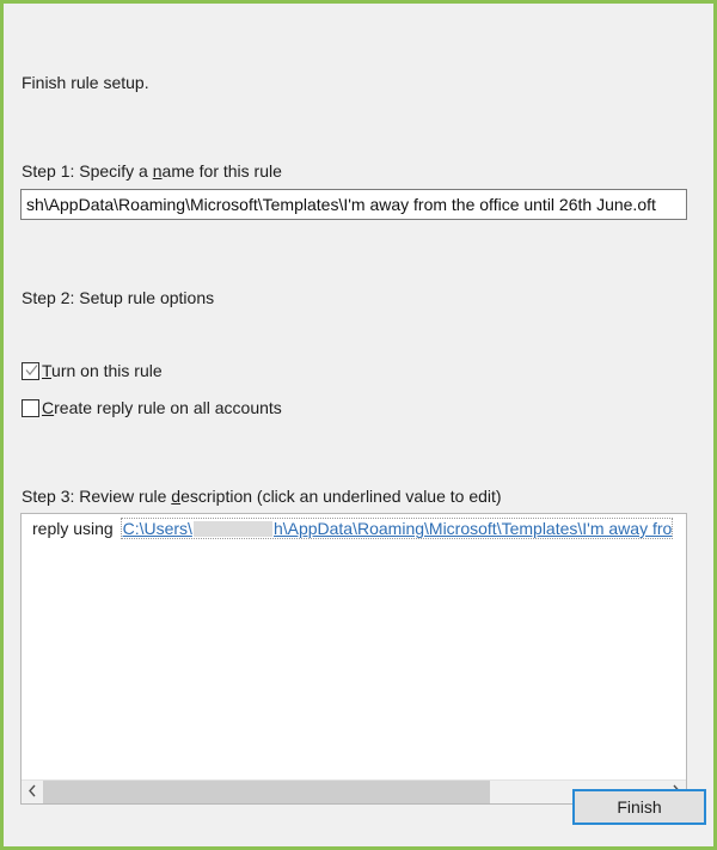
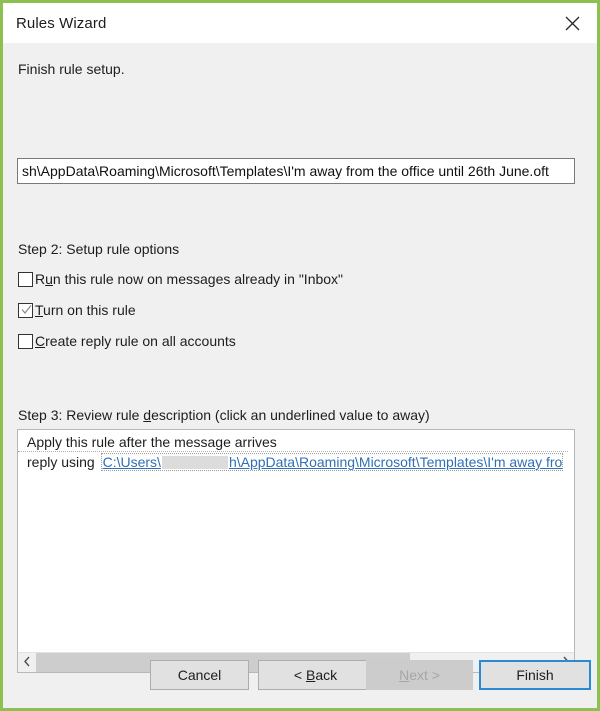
+ Rules Wizard
  Finish rule setup.
- Step 1: Specify a name for this rule
  sh\AppData\Roaming\Microsoft\Templates\I'm away from the office until 26th June.oft
  Step 2: Setup rule options
+ Run this rule now on messages already in "Inbox"
  Turn on this rule
  Create reply rule on all accounts
- Step 3: Review rule description (click an underlined value to edit)
+ Step 3: Review rule description (click an underlined value to away)
+ Apply this rule after the message arrives
  reply using C:\Users\ h\AppData\Roaming\Microsoft\Templates\I'm away fro
+ Cancel
+ < Back
+ Next >
  Finish
